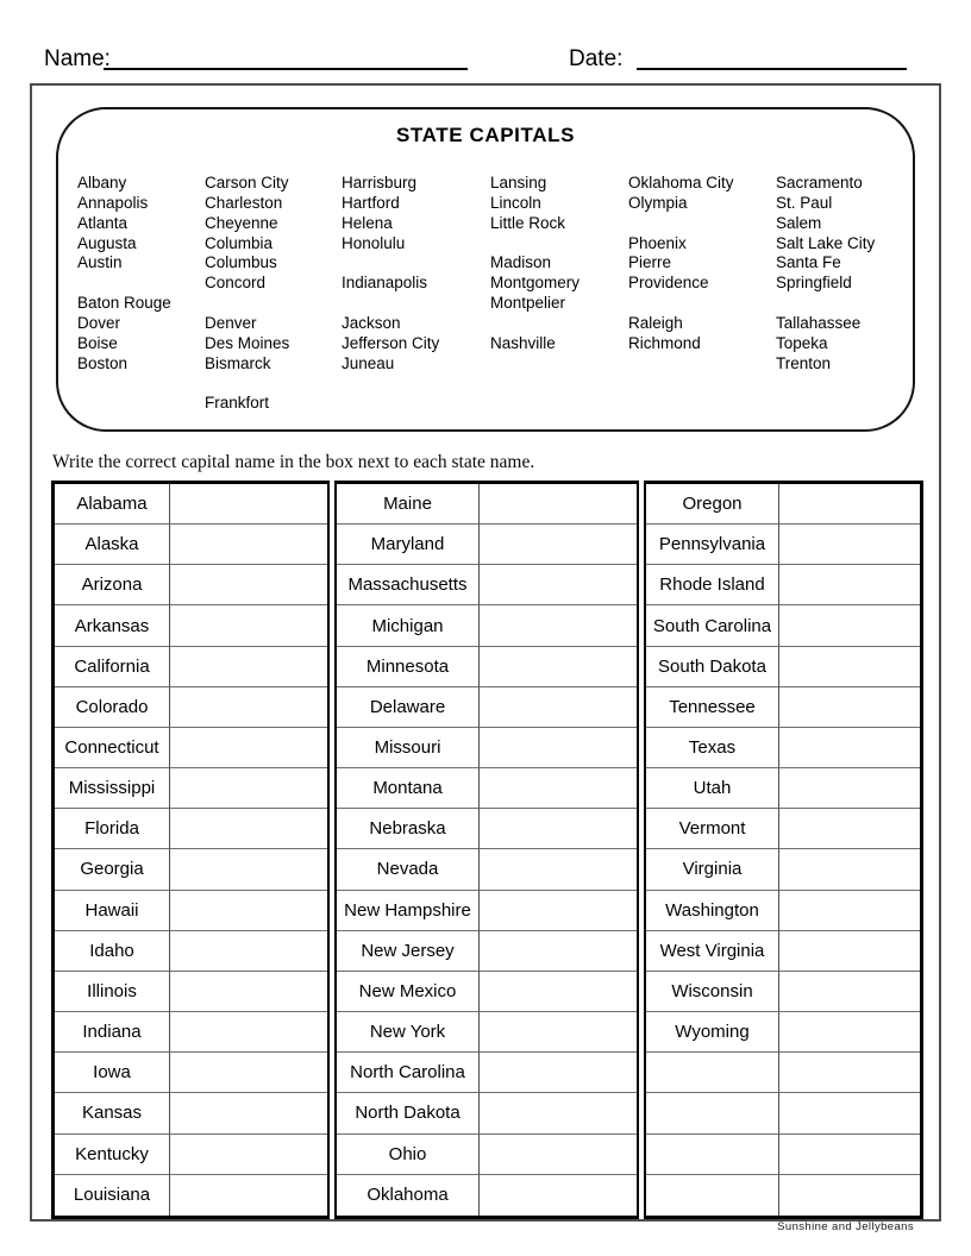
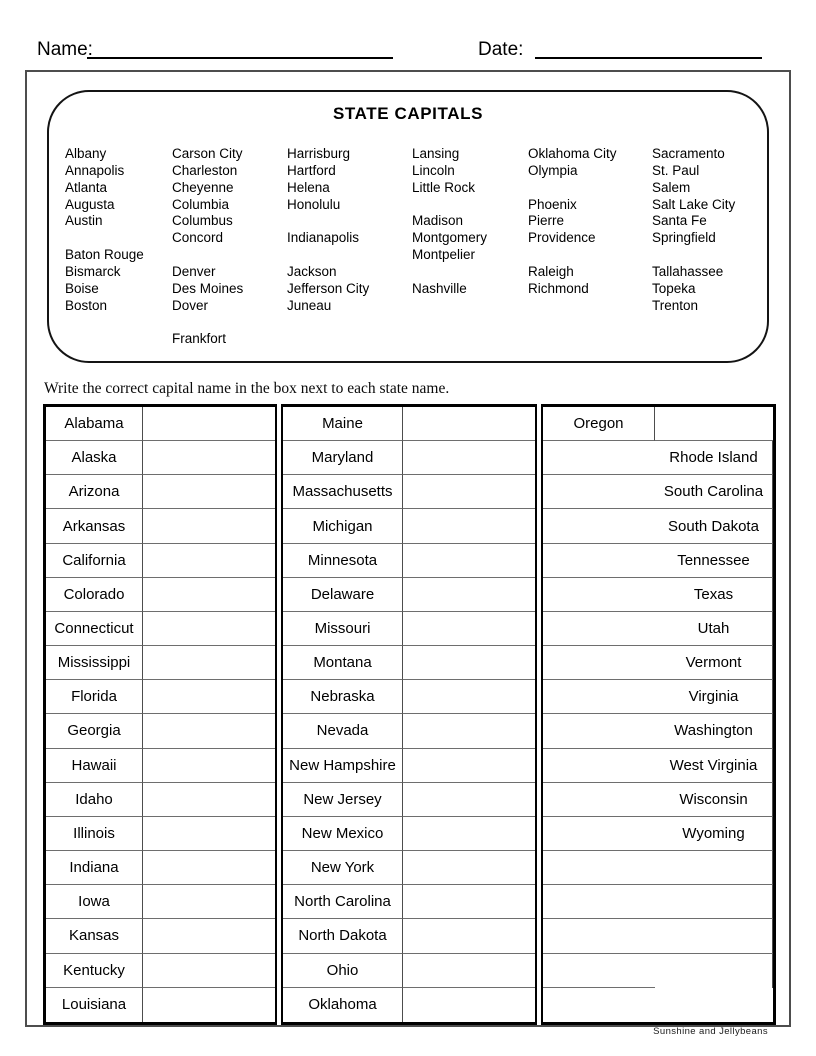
  Name:
  Date:
  STATE CAPITALS
  Albany
  Annapolis
  Atlanta
  Augusta
  Austin
  Baton Rouge
- Dover
+ Bismarck
  Boise
  Boston
  Carson City
  Charleston
  Cheyenne
  Columbia
  Columbus
  Concord
  Denver
  Des Moines
- Bismarck
+ Dover
  Frankfort
  Harrisburg
  Hartford
  Helena
  Honolulu
  Indianapolis
  Jackson
  Jefferson City
  Juneau
  Lansing
  Lincoln
  Little Rock
  Madison
  Montgomery
  Montpelier
  Nashville
  Oklahoma City
  Olympia
  Phoenix
  Pierre
  Providence
  Raleigh
  Richmond
  Sacramento
  St. Paul
  Salem
  Salt Lake City
  Santa Fe
  Springfield
  Tallahassee
  Topeka
  Trenton
  Write the correct capital name in the box next to each state name.
  Alabama
  Alaska
  Arizona
  Arkansas
  California
  Colorado
  Connecticut
  Mississippi
  Florida
  Georgia
  Hawaii
  Idaho
  Illinois
  Indiana
  Iowa
  Kansas
  Kentucky
  Louisiana
  Maine
  Maryland
  Massachusetts
  Michigan
  Minnesota
  Delaware
  Missouri
  Montana
  Nebraska
  Nevada
  New Hampshire
  New Jersey
  New Mexico
  New York
  North Carolina
  North Dakota
  Ohio
  Oklahoma
  Oregon
- Pennsylvania
  Rhode Island
  South Carolina
  South Dakota
  Tennessee
  Texas
  Utah
  Vermont
  Virginia
  Washington
  West Virginia
  Wisconsin
  Wyoming
  Sunshine and Jellybeans
